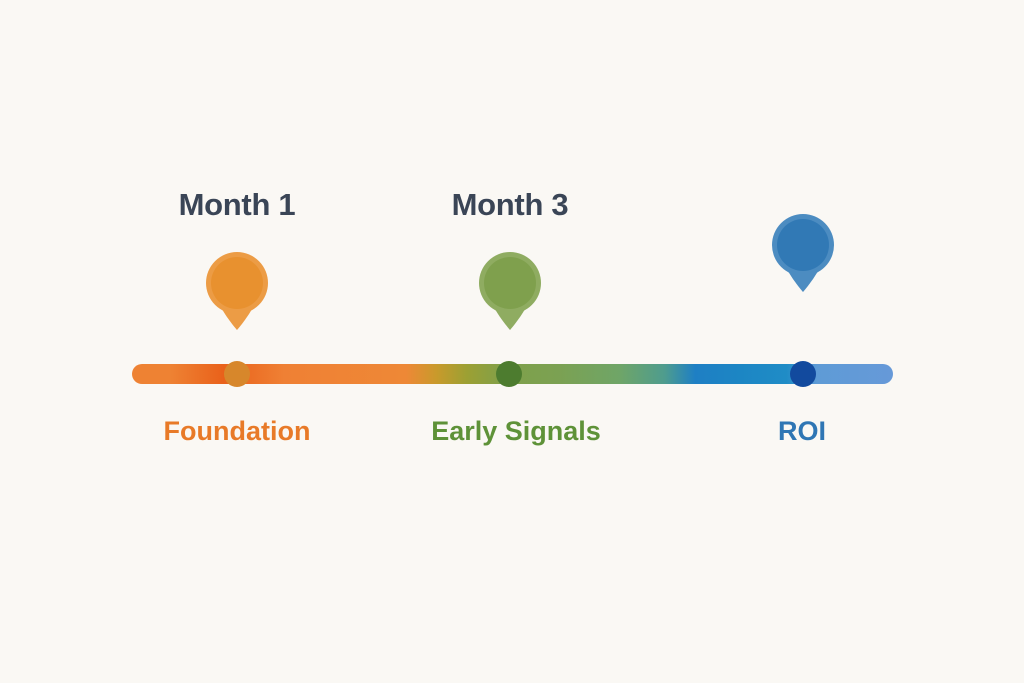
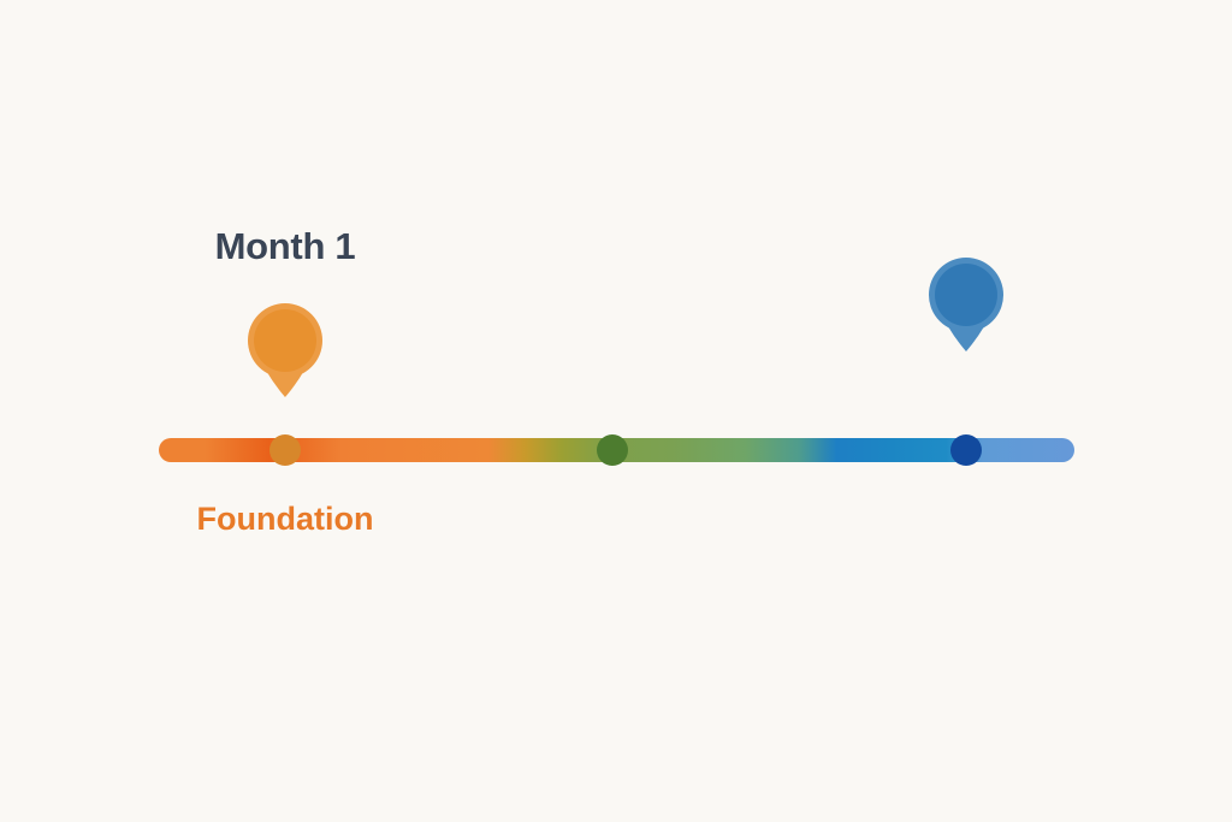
  Month 1
  Foundation
- Month 3
- Early Signals
- ROI
